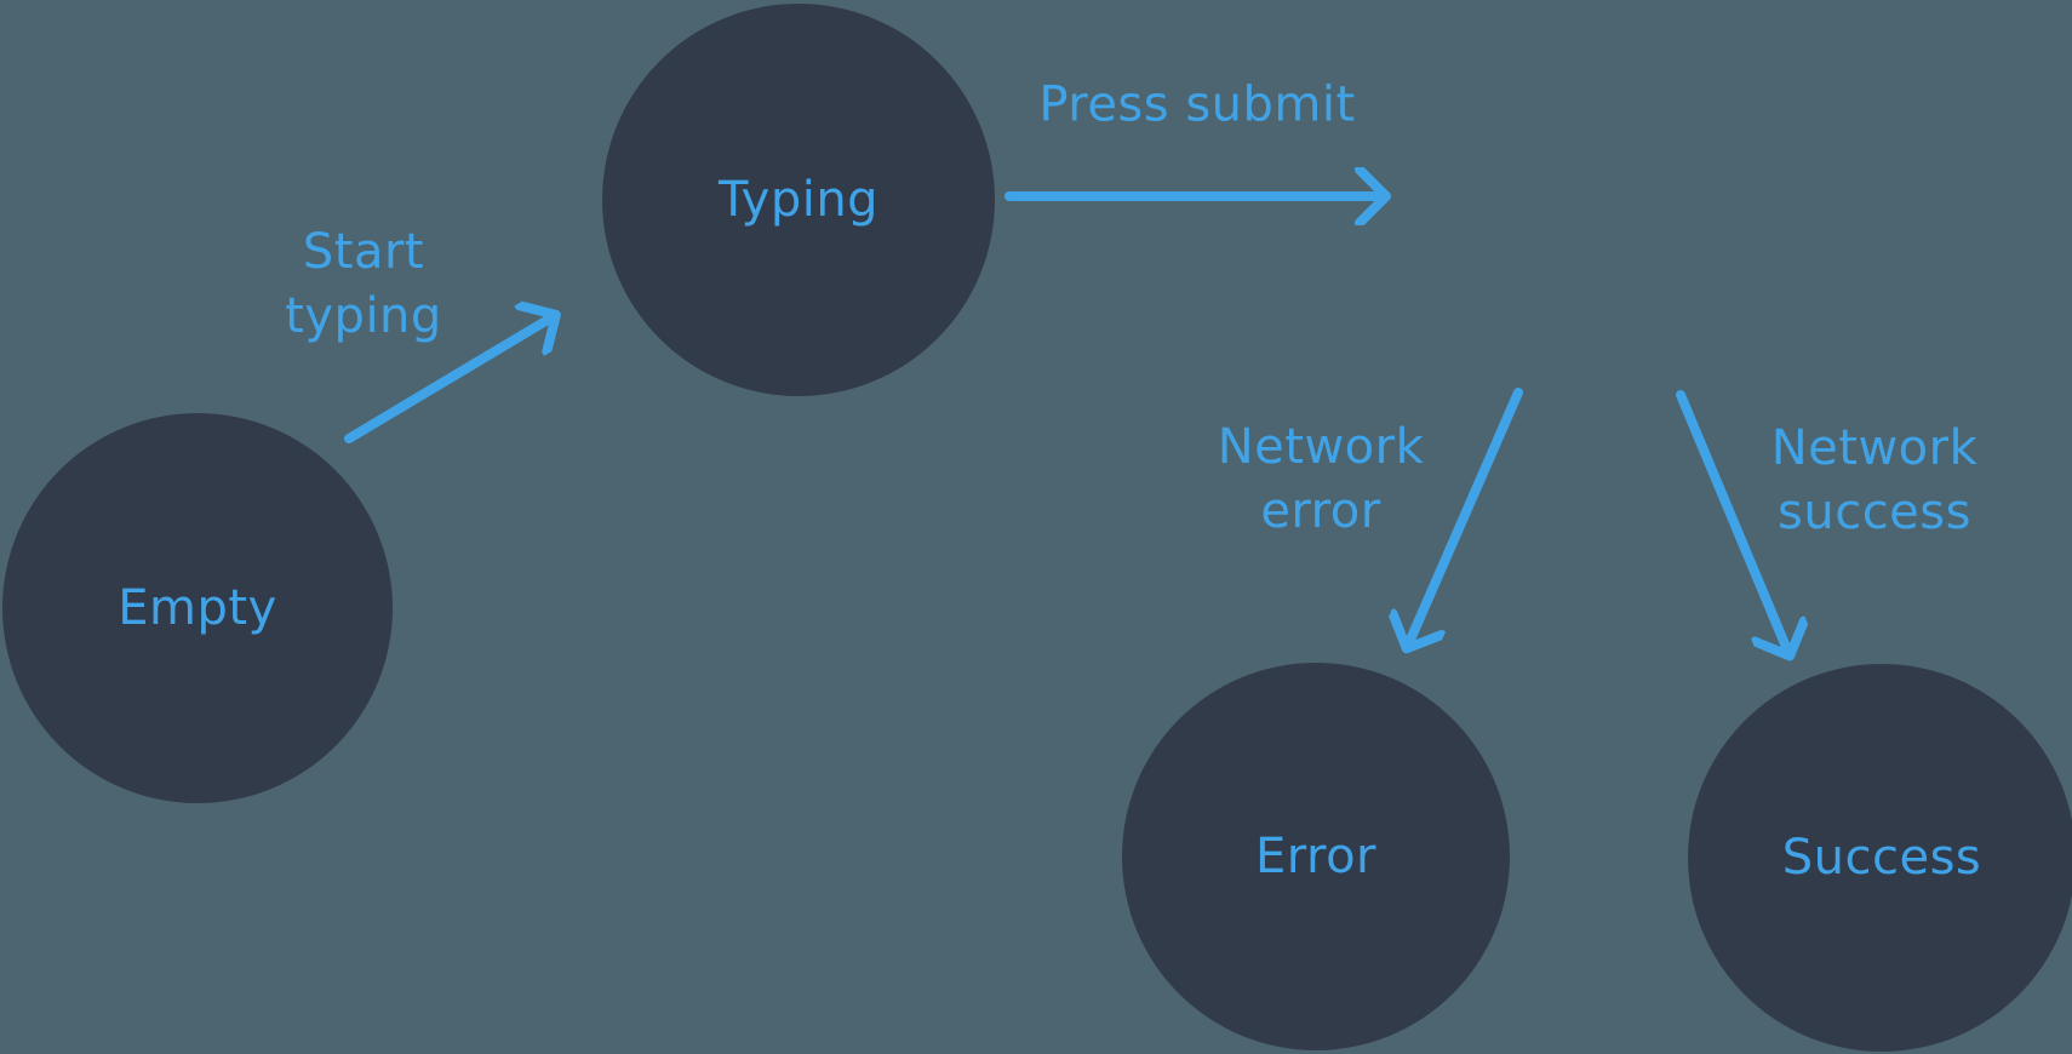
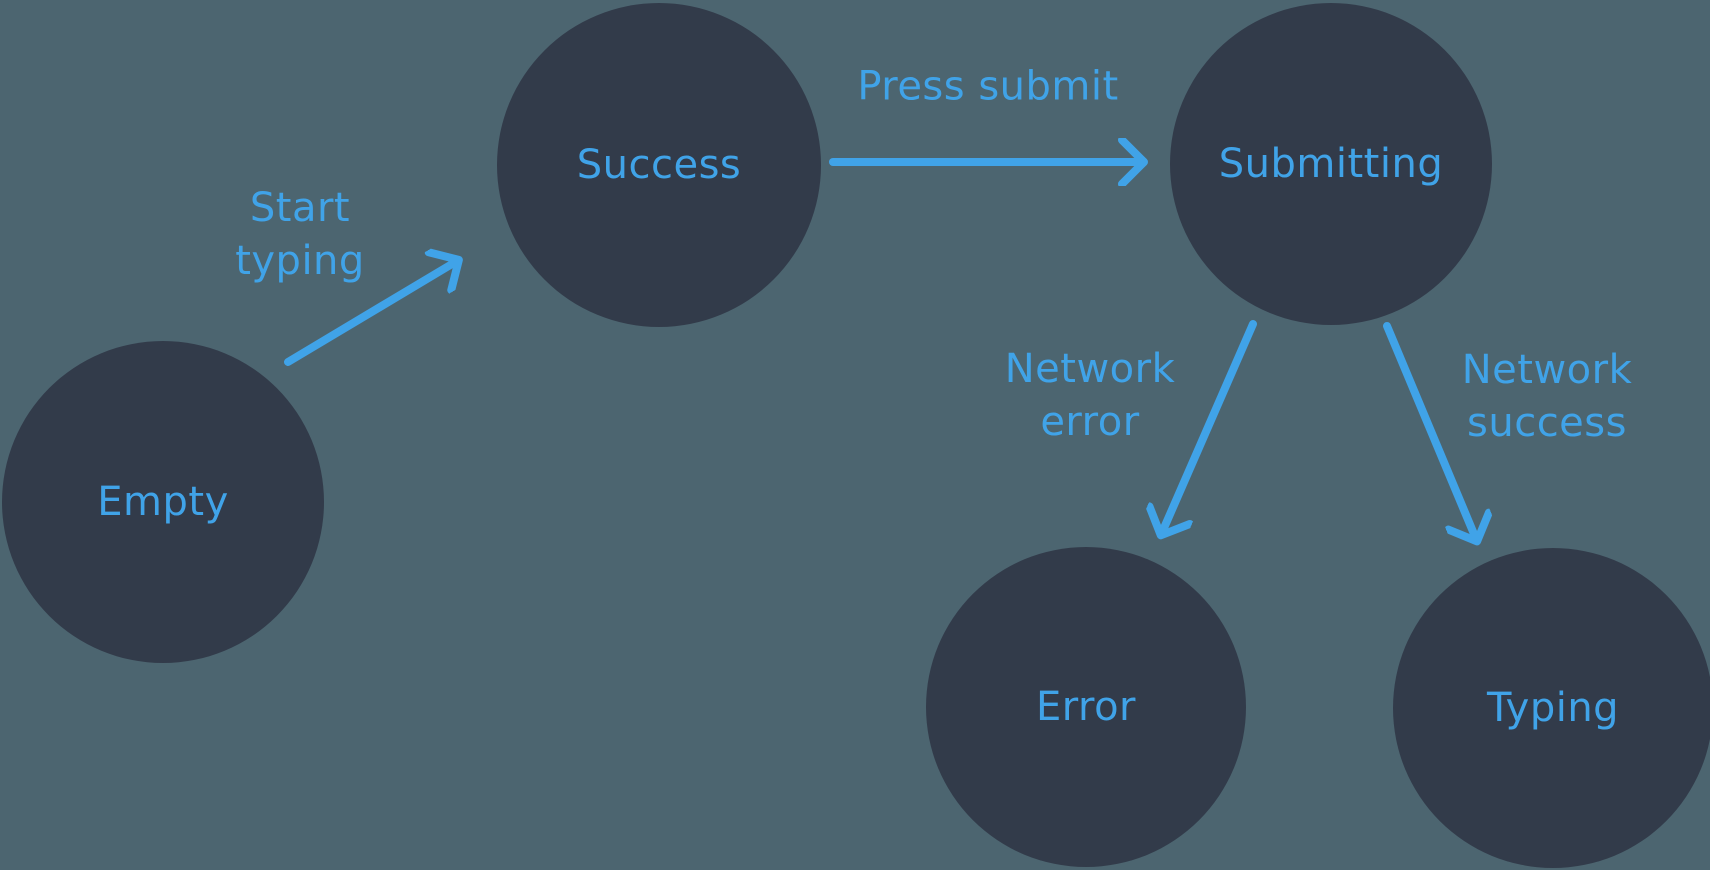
  Empty
- Typing
+ Success
+ Submitting
  Error
- Success
+ Typing
  Start
  typing
  Press submit
  Network
  error
  Network
  success
